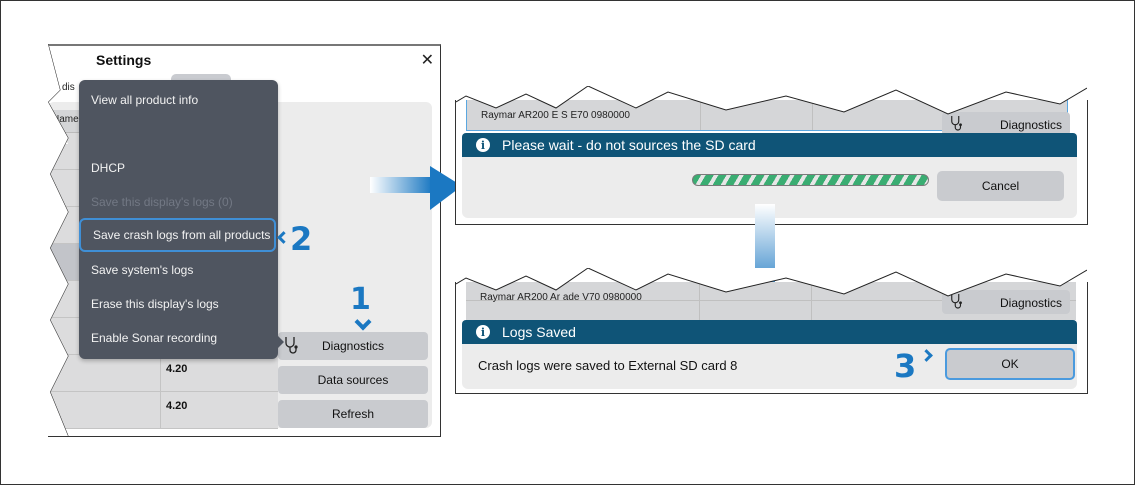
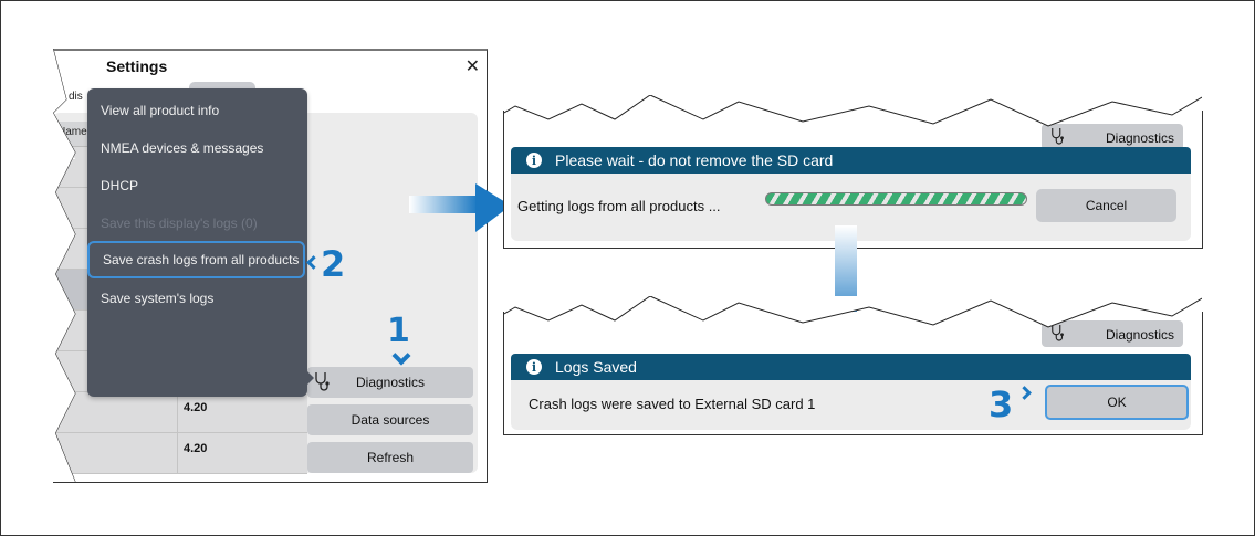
  Settings
  ✕
  dis
  ame
  4.20
  4.20
  Diagnostics
  Data sources
  Refresh
  View all product info
+ NMEA devices & messages
  DHCP
  Save this display's logs (0)
  Save crash logs from all products
  Save system's logs
- Erase this display's logs
- Enable Sonar recording
  1
  2
- Raymar AR200 E S E70 0980000
  Diagnostics
  i
- Please wait - do not sources the SD card
+ Please wait - do not remove the SD card
+ Getting logs from all products ...
  Cancel
- Raymar AR200 Ar ade V70 0980000
  Diagnostics
  i
  Logs Saved
- Crash logs were saved to External SD card 8
+ Crash logs were saved to External SD card 1
  3
  OK
